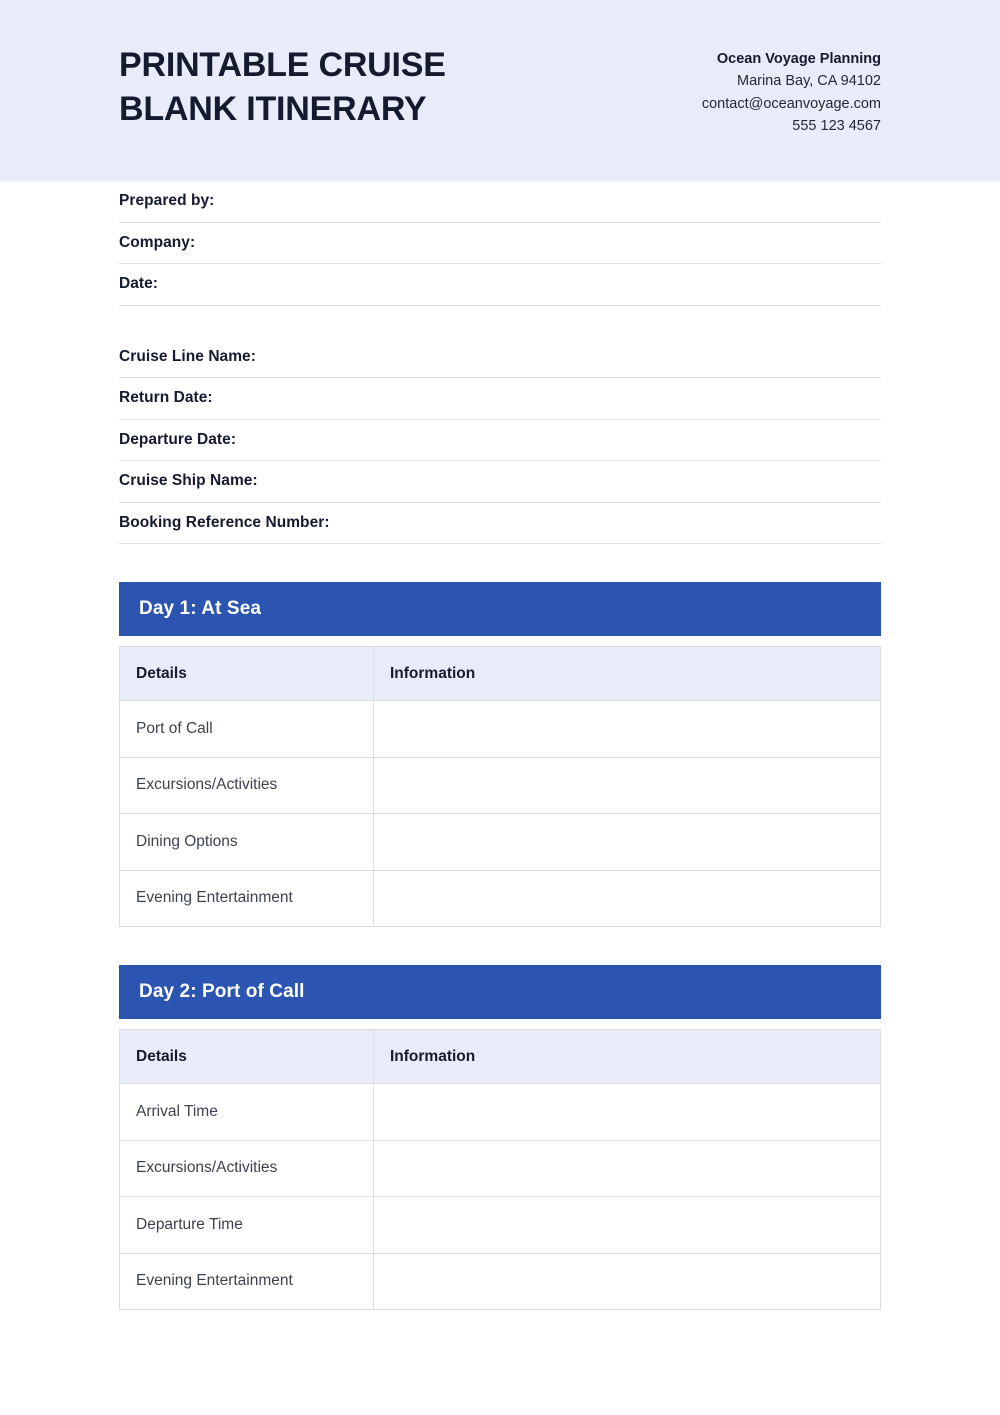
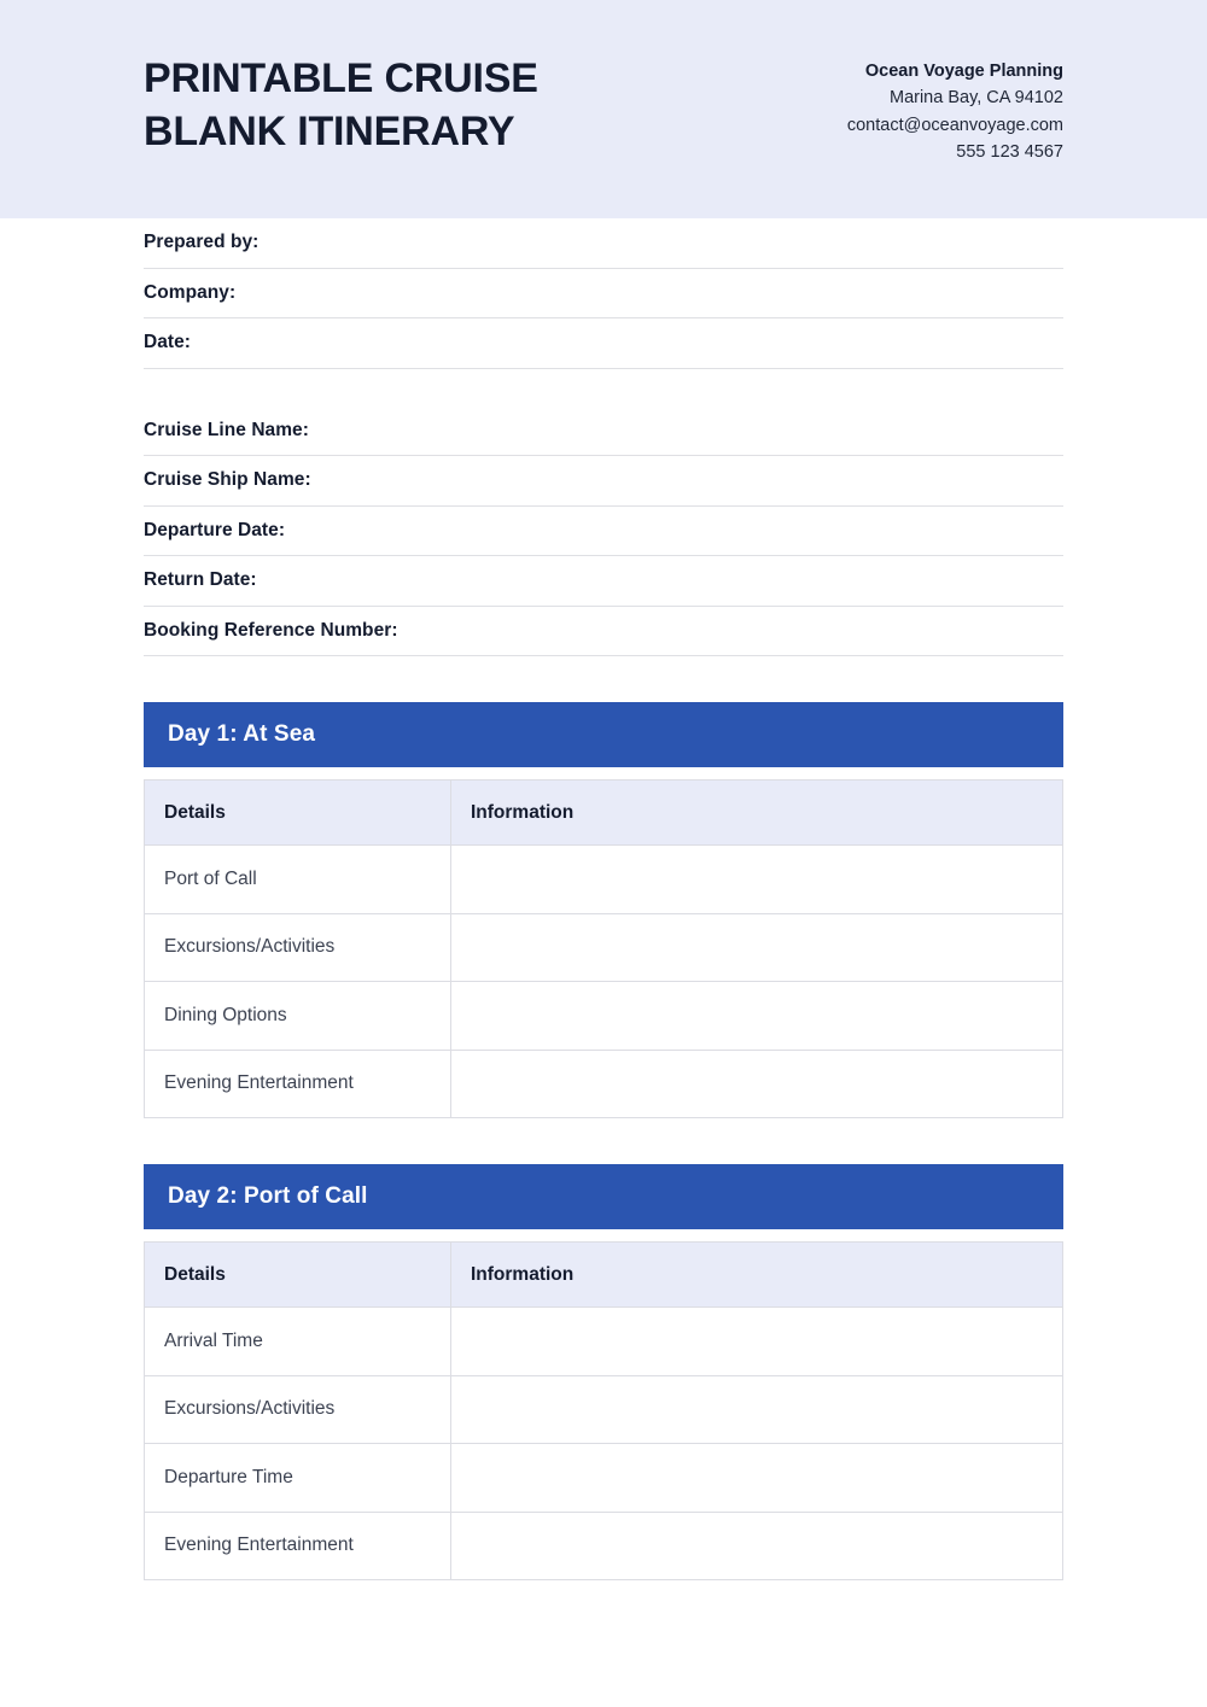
  PRINTABLE CRUISE BLANK ITINERARY
  Ocean Voyage Planning
  Marina Bay, CA 94102
  contact@oceanvoyage.com
  555 123 4567
  Prepared by:
  Company:
  Date:
  Cruise Line Name:
- Return Date:
+ Cruise Ship Name:
  Departure Date:
- Cruise Ship Name:
+ Return Date:
  Booking Reference Number:
  Day 1: At Sea
  Details	Information
  Port of Call
  Excursions/Activities
  Dining Options
  Evening Entertainment
  Day 2: Port of Call
  Details	Information
  Arrival Time
  Excursions/Activities
  Departure Time
  Evening Entertainment
